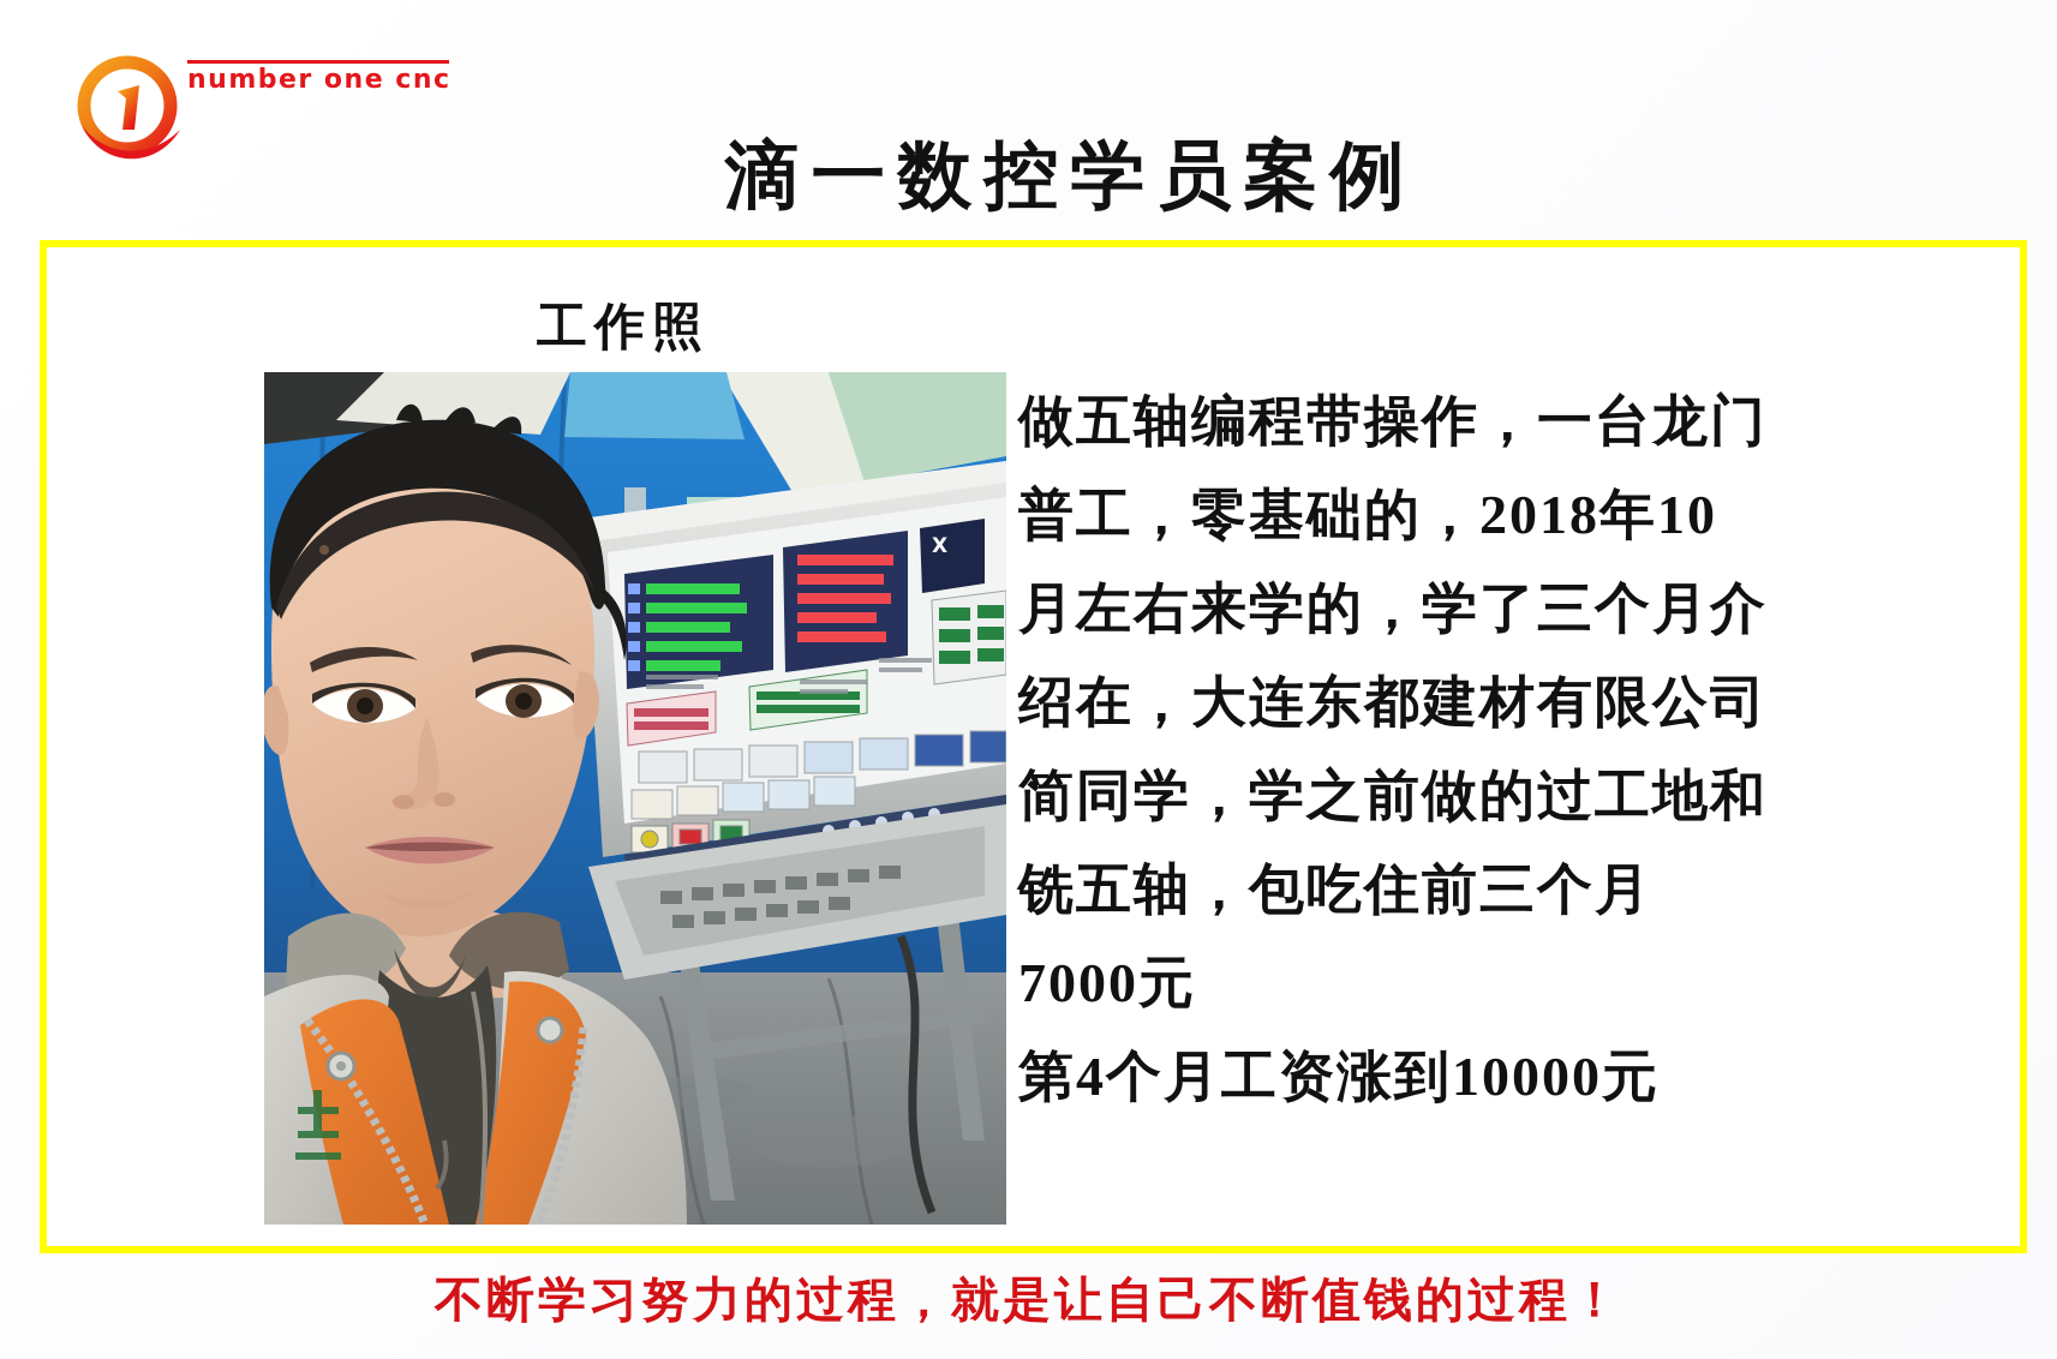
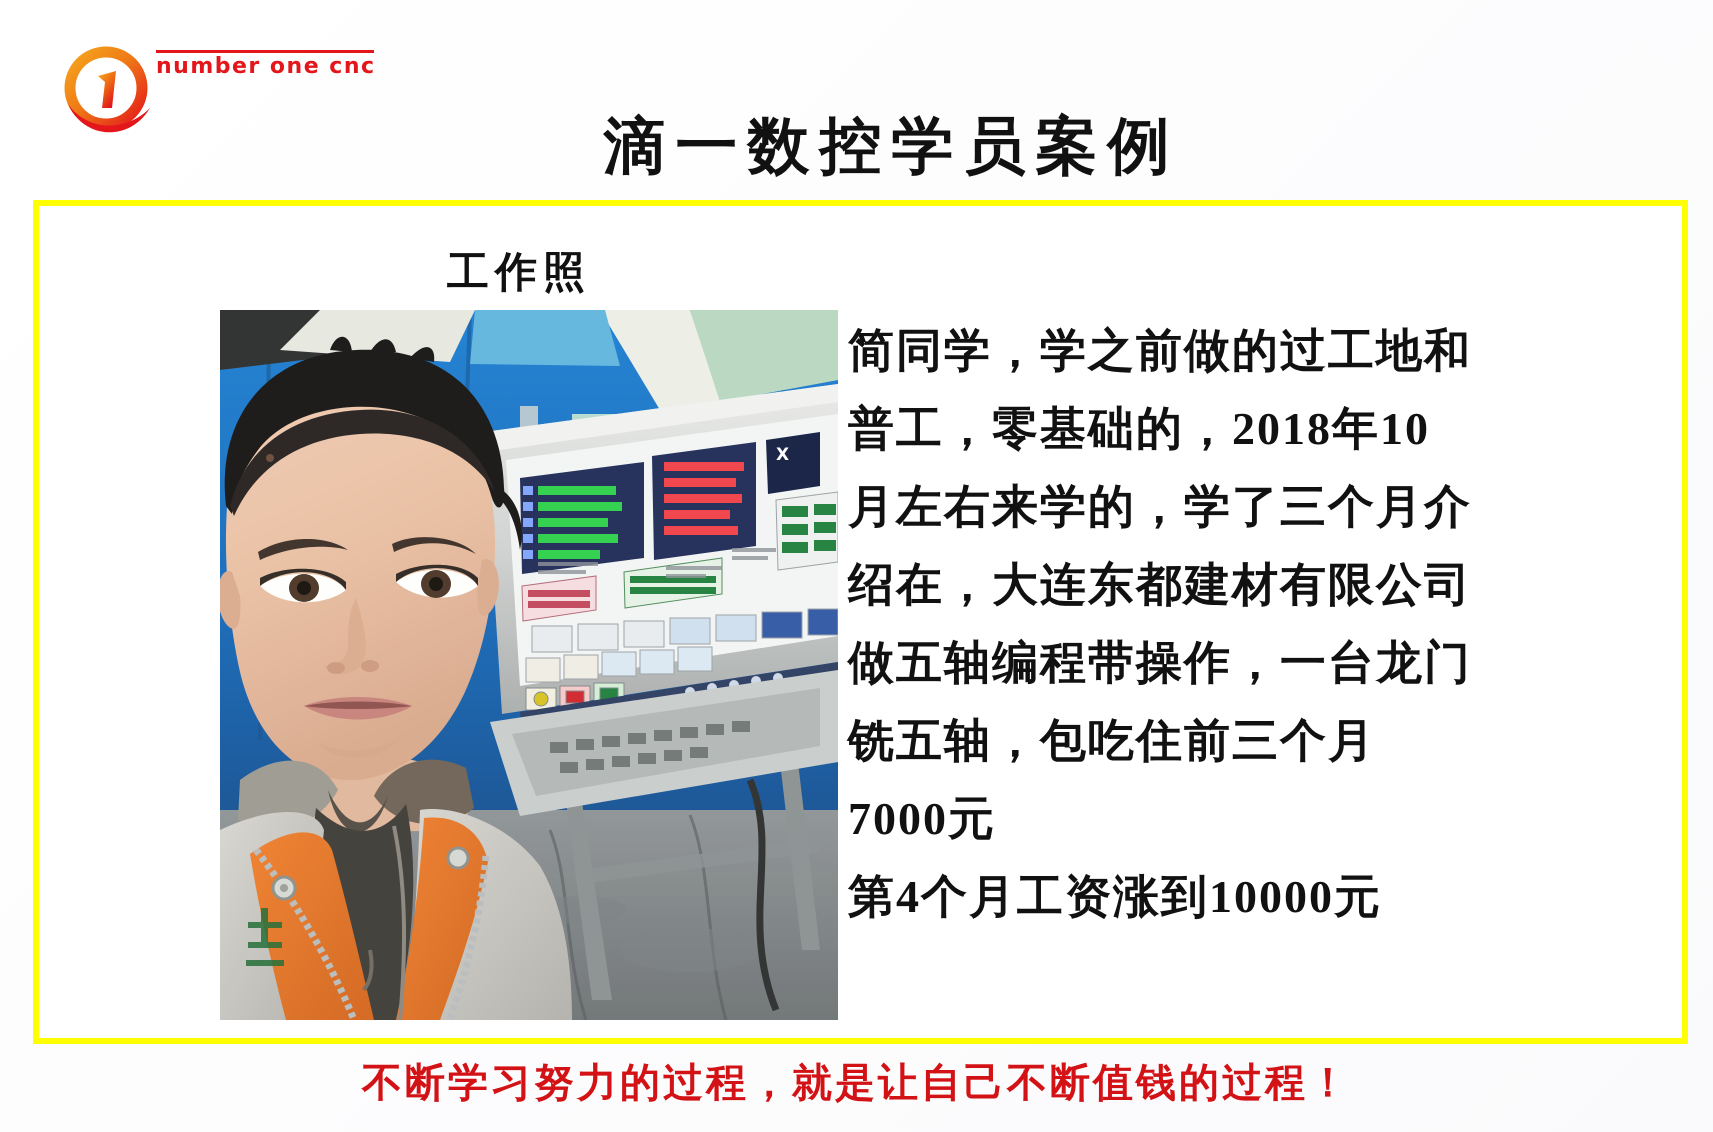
  number one cnc
  滴一数控学员案例
  工作照
  X
- 做五轴编程带操作，一台龙门
+ 简同学，学之前做的过工地和
  普工，零基础的，2018年10
  月左右来学的，学了三个月介
  绍在，大连东都建材有限公司
- 简同学，学之前做的过工地和
+ 做五轴编程带操作，一台龙门
  铣五轴，包吃住前三个月
  7000元
  第4个月工资涨到10000元
  不断学习努力的过程，就是让自己不断值钱的过程！
